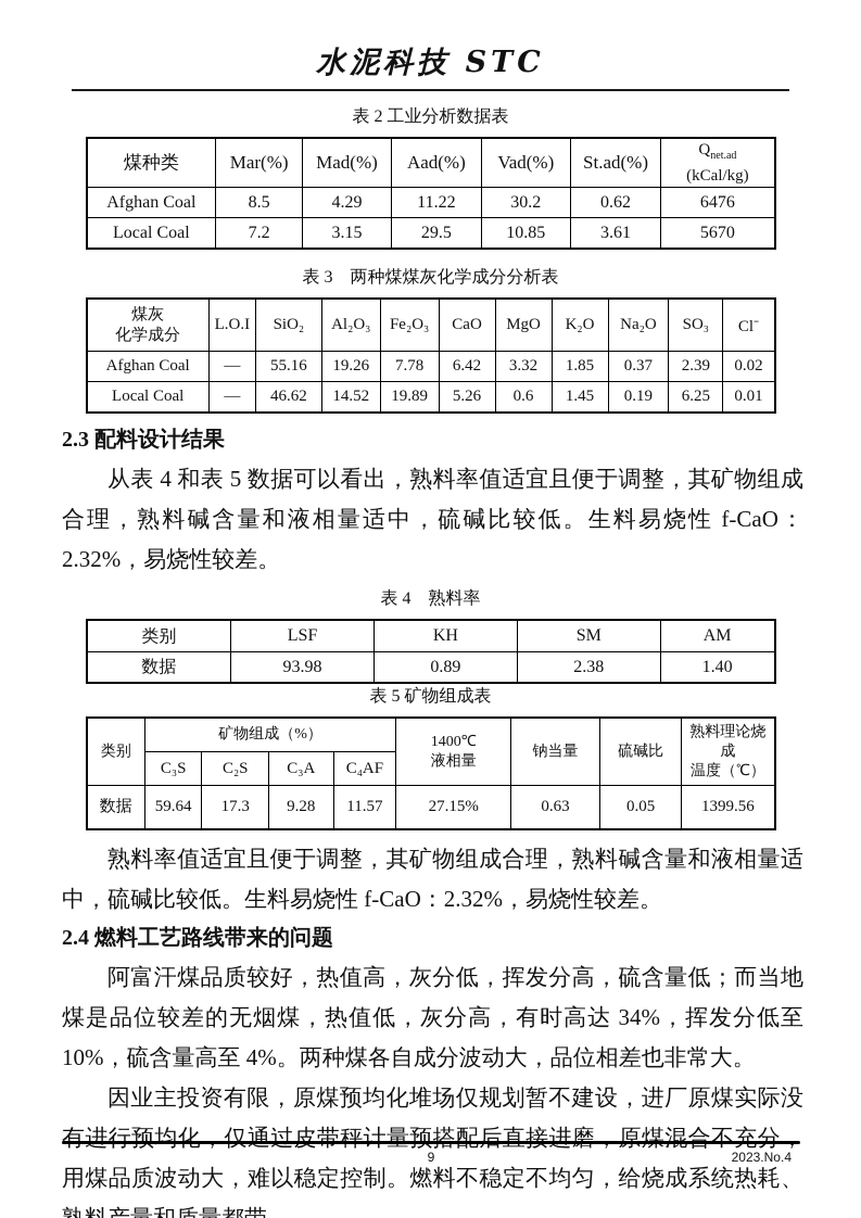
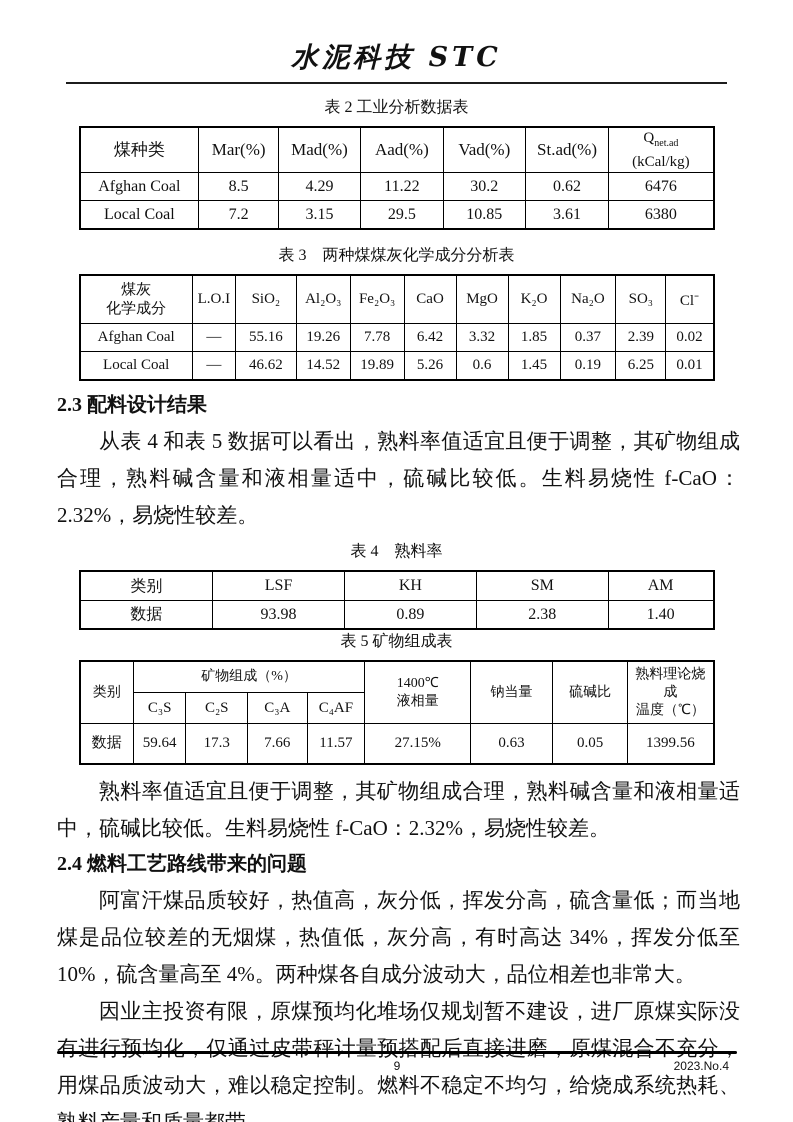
  水泥科技 STC
  表 2 工业分析数据表
  煤种类	Mar(%)	Mad(%)	Aad(%)	Vad(%)	St.ad(%)	Qnet.ad (kCal/kg)
  Afghan Coal	8.5	4.29	11.22	30.2	0.62	6476
- Local Coal	7.2	3.15	29.5	10.85	3.61	5670
+ Local Coal	7.2	3.15	29.5	10.85	3.61	6380
  表 3 两种煤煤灰化学成分分析表
  煤灰 化学成分	L.O.I	SiO₂	Al₂O₃	Fe₂O₃	CaO	MgO	K₂O	Na₂O	SO₃	Cl⁻
  Afghan Coal	—	55.16	19.26	7.78	6.42	3.32	1.85	0.37	2.39	0.02
  Local Coal	—	46.62	14.52	19.89	5.26	0.6	1.45	0.19	6.25	0.01
  2.3 配料设计结果
  从表 4 和表 5 数据可以看出，熟料率值适宜且便于调整，其矿物组成合理，熟料碱含量和液相量适中，硫碱比较低。生料易烧性 f-CaO：2.32%，易烧性较差。
  表 4 熟料率
  类别	LSF	KH	SM	AM
  数据	93.98	0.89	2.38	1.40
  表 5 矿物组成表
  类别	矿物组成（%）	1400℃ 液相量	钠当量	硫碱比	熟料理论烧成 温度（℃）
  C₃S	C₂S	C₃A	C₄AF
- 数据	59.64	17.3	9.28	11.57	27.15%	0.63	0.05	1399.56
+ 数据	59.64	17.3	7.66	11.57	27.15%	0.63	0.05	1399.56
  熟料率值适宜且便于调整，其矿物组成合理，熟料碱含量和液相量适中，硫碱比较低。生料易烧性 f-CaO：2.32%，易烧性较差。
  2.4 燃料工艺路线带来的问题
  阿富汗煤品质较好，热值高，灰分低，挥发分高，硫含量低；而当地煤是品位较差的无烟煤，热值低，灰分高，有时高达 34%，挥发分低至 10%，硫含量高至 4%。两种煤各自成分波动大，品位相差也非常大。
  因业主投资有限，原煤预均化堆场仅规划暂不建设，进厂原煤实际没有进行预均化，仅通过皮带秤计量预搭配后直接进磨，原煤混合不充分，用煤品质波动大，难以稳定控制。燃料不稳定不均匀，给烧成系统热耗、
  9
  2023.No.4
